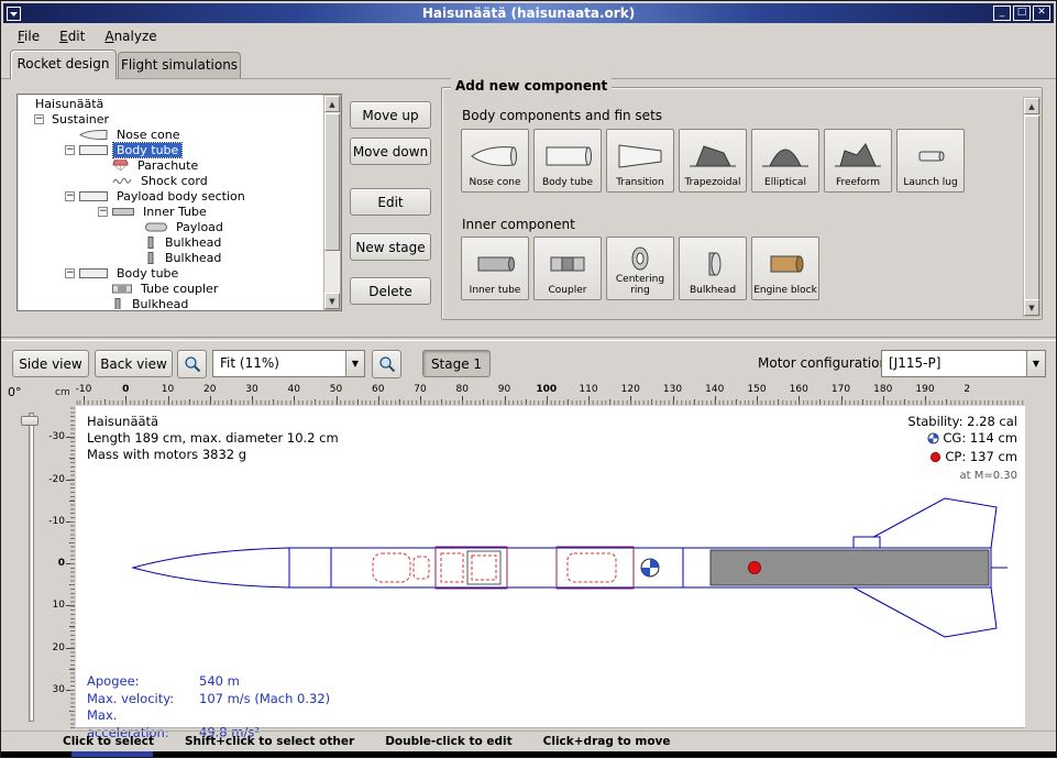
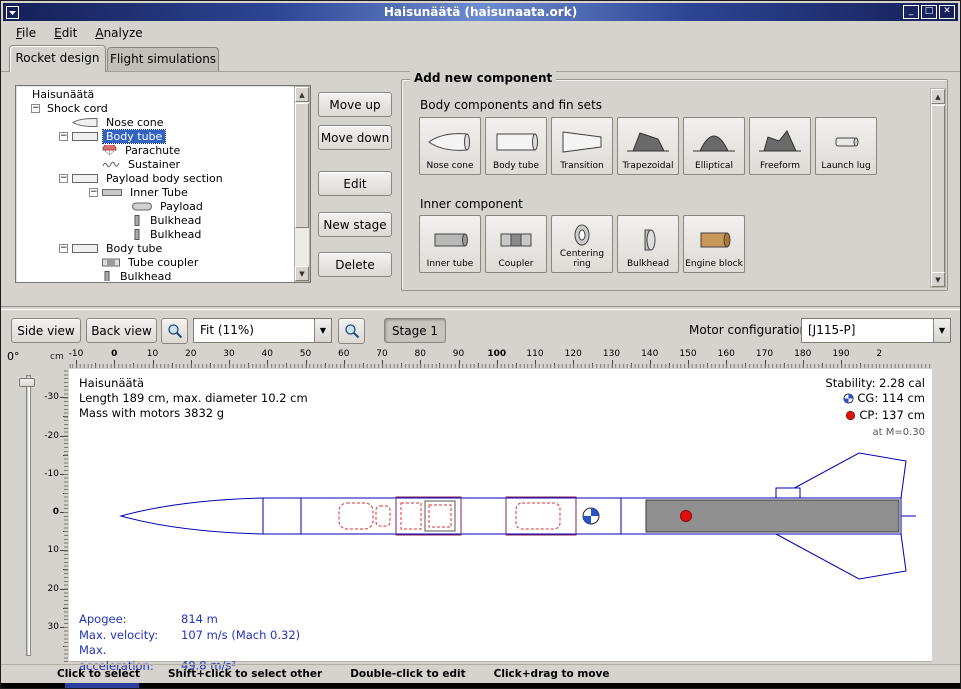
  Haisunäätä (haisunaata.ork)
  _
  □
  ✕
  File
  Edit
  Analyze
  Rocket design
  Flight simulations
  Haisunäätä
  −
- Sustainer
+ Shock cord
  Nose cone
  −
  Body tube
  Parachute
- Shock cord
+ Sustainer
  −
  Payload body section
  −
  Inner Tube
  Payload
  Bulkhead
  Bulkhead
  −
  Body tube
  Tube coupler
  Bulkhead
  ▲
  ▼
  Add new component
  Body components and fin sets
  Nose cone
  Body tube
  Transition
  Trapezoidal
  Elliptical
  Freeform
  Launch lug
  Inner component
  Inner tube
  Coupler
  Centering ring
  Bulkhead
  Engine block
  ▲
  ▼
  Side view
  Back view
  Fit (11%)
  ▼
  Stage 1
  Motor configuratio
  [J115-P]
  ▼
  0°
  cm
  -10
  0
  10
  20
  30
  40
  50
  60
  70
  80
  90
  100
  110
  120
  130
  140
  150
  160
  170
  180
  190
  2
  -30
  -20
  -10
  0
  10
  20
  30
  Haisunäätä
  Length 189 cm, max. diameter 10.2 cm
  Mass with motors 3832 g
  Stability: 2.28 cal
  CG: 114 cm
  CP: 137 cm
  at M=0.30
- Apogee: 540 m
+ Apogee: 814 m
  Max. velocity: 107 m/s (Mach 0.32)
  Max. acceleration: 49.8 m/s²
  Click to select
  Shift+click to select other
  Double-click to edit
  Click+drag to move
  Move up
  Move down
  Edit
  New stage
  Delete
